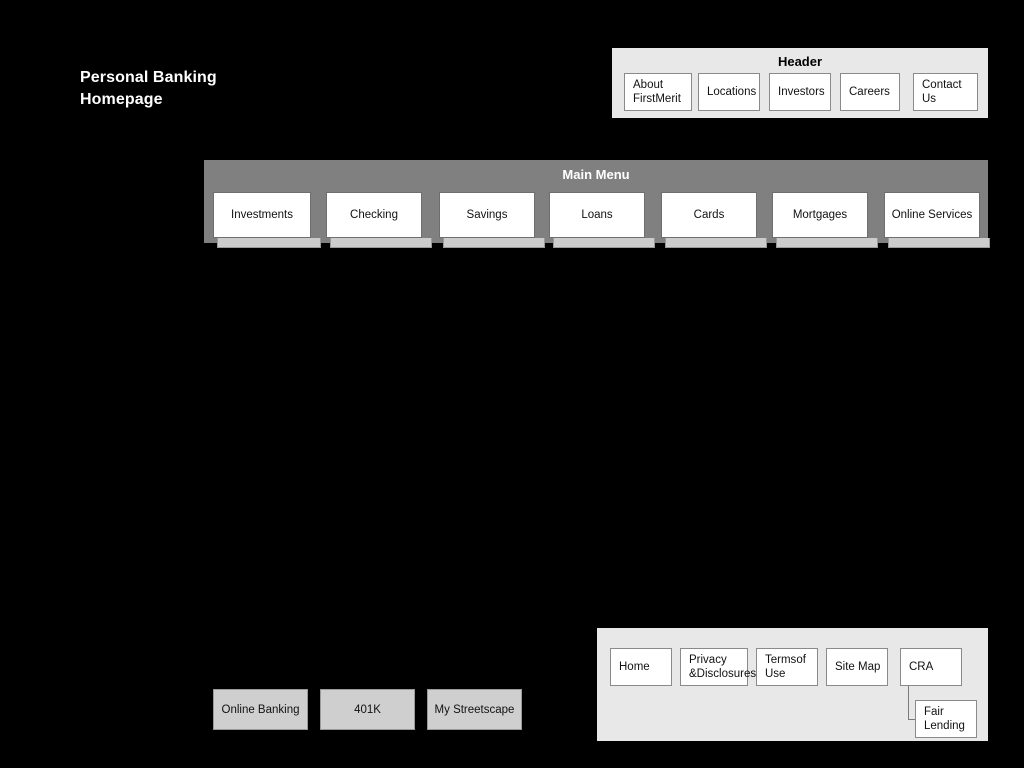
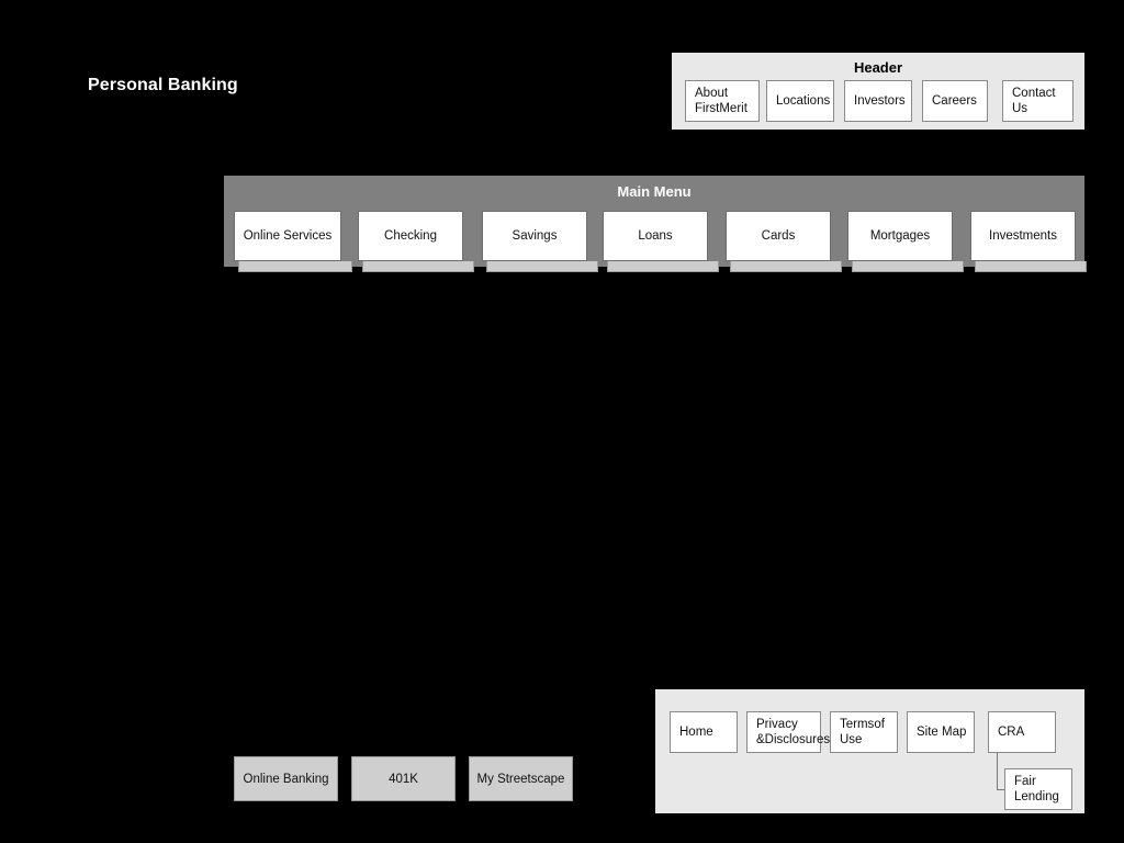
  Personal Banking
- Homepage
  Header
  About
  FirstMerit
  Locations
  Investors
  Careers
  Contact
  Us
  Main Menu
- Investments
+ Online Services
  Checking
  Savings
  Loans
  Cards
  Mortgages
- Online Services
+ Investments
  Online Banking
  401K
  My Streetscape
  Home
  Privacy &Disclosures
  Termsof Use
  Site Map
  CRA
  Fair Lending
